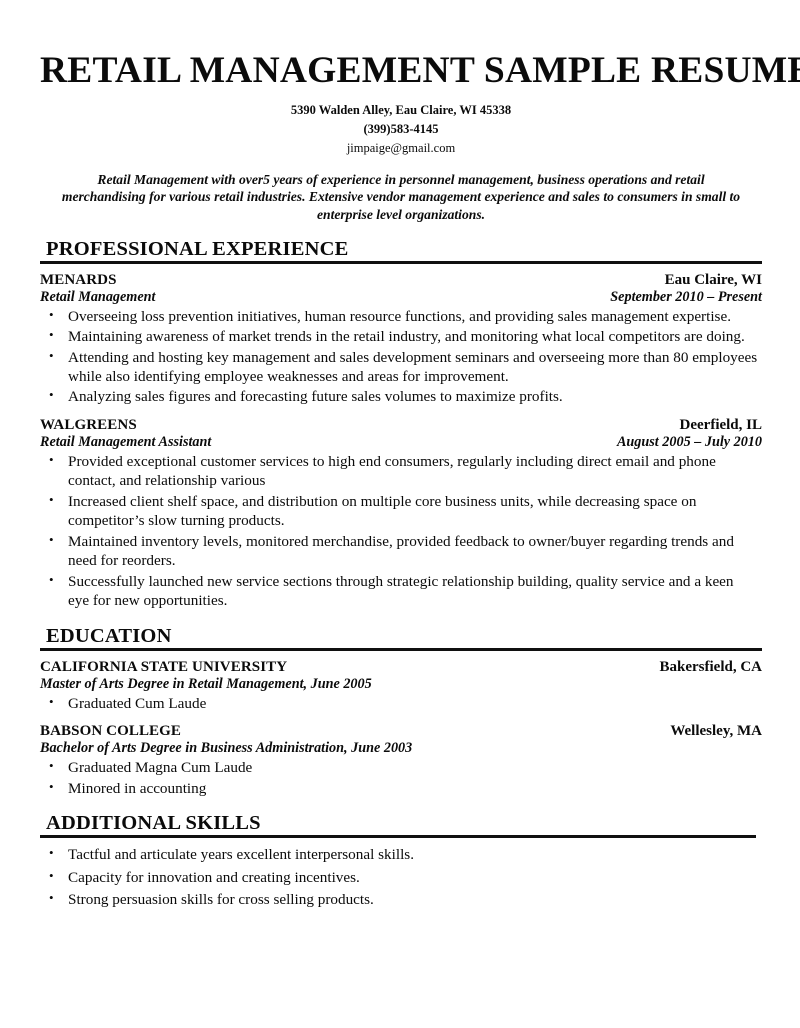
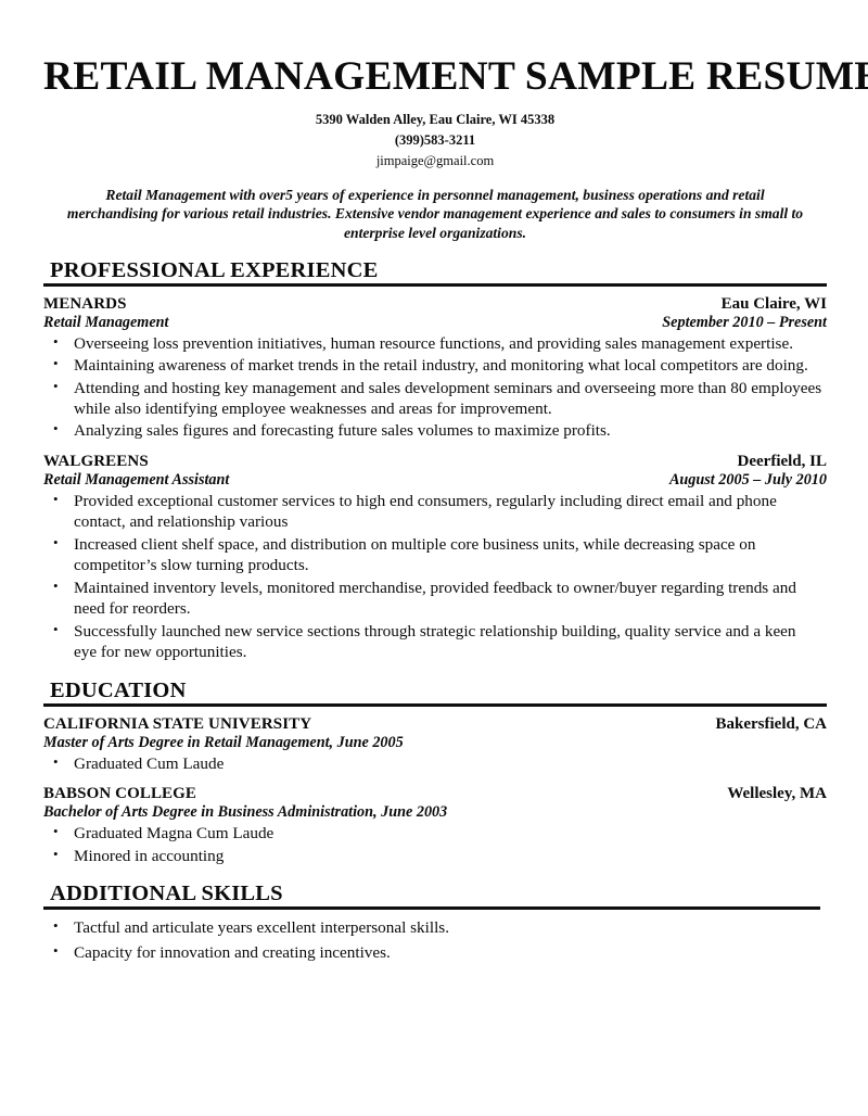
  RETAIL MANAGEMENT SAMPLE RESUM
  5390 Walden Alley, Eau Claire, WI 45338
- (399)583-4145
+ (399)583-3211
  jimpaige@gmail.com
  Retail Management with over5 years of experience in personnel management, business operations and retail merchandising for various retail industries. Extensive vendor management experience and sales to consumers in small to enterprise level organizations.
  PROFESSIONAL EXPERIENCE
  MENARDS
  Eau Claire, WI
  Retail Management
  September 2010 – Present
  Overseeing loss prevention initiatives, human resource functions, and providing sales management expertise.
  Maintaining awareness of market trends in the retail industry, and monitoring what local competitors are doing.
  Attending and hosting key management and sales development seminars and overseeing more than 80 employees while also identifying employee weaknesses and areas for improvement.
  Analyzing sales figures and forecasting future sales volumes to maximize profits.
  WALGREENS
  Deerfield, IL
  Retail Management Assistant
  August 2005 – July 2010
  Provided exceptional customer services to high end consumers, regularly including direct email and phone contact, and relationship various
  Increased client shelf space, and distribution on multiple core business units, while decreasing space on competitor’s slow turning products.
  Maintained inventory levels, monitored merchandise, provided feedback to owner/buyer regarding trends and need for reorders.
  Successfully launched new service sections through strategic relationship building, quality service and a keen eye for new opportunities.
  EDUCATION
  CALIFORNIA STATE UNIVERSITY
  Bakersfield, CA
  Master of Arts Degree in Retail Management, June 2005
  Graduated Cum Laude
  BABSON COLLEGE
  Wellesley, MA
  Bachelor of Arts Degree in Business Administration, June 2003
  Graduated Magna Cum Laude
  Minored in accounting
  ADDITIONAL SKILLS
  Tactful and articulate years excellent interpersonal skills.
  Capacity for innovation and creating incentives.
- Strong persuasion skills for cross selling products.
